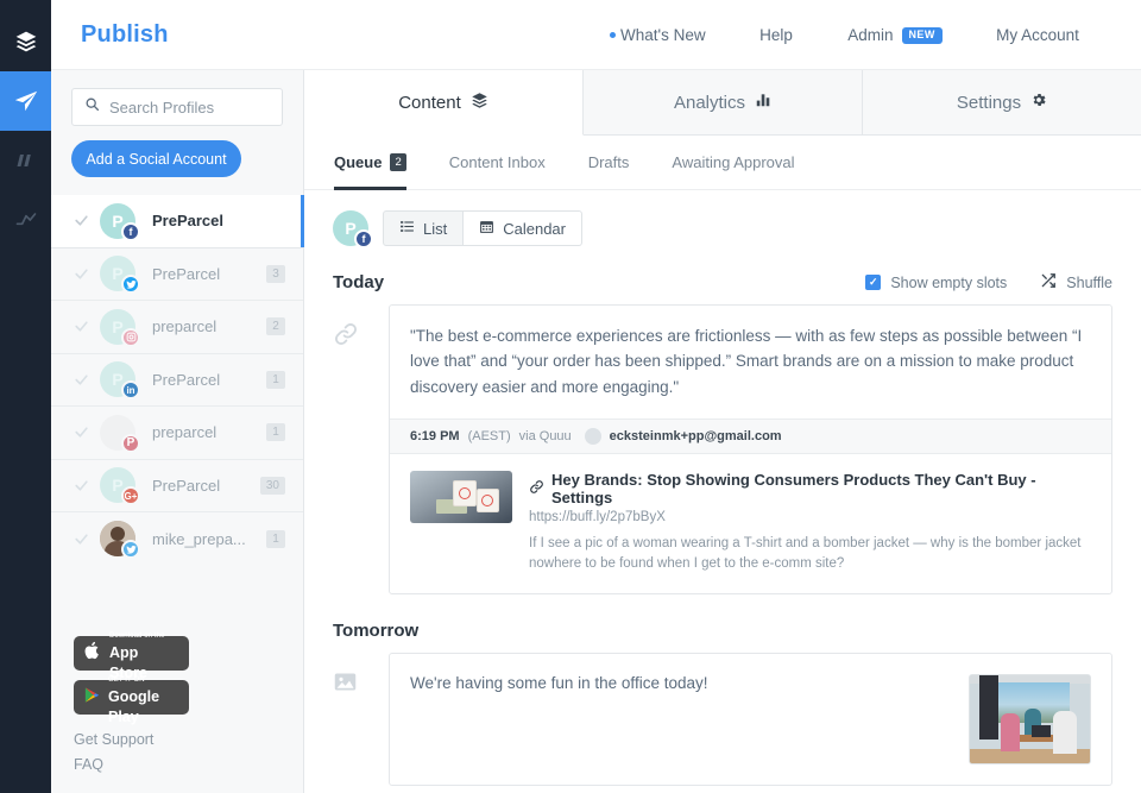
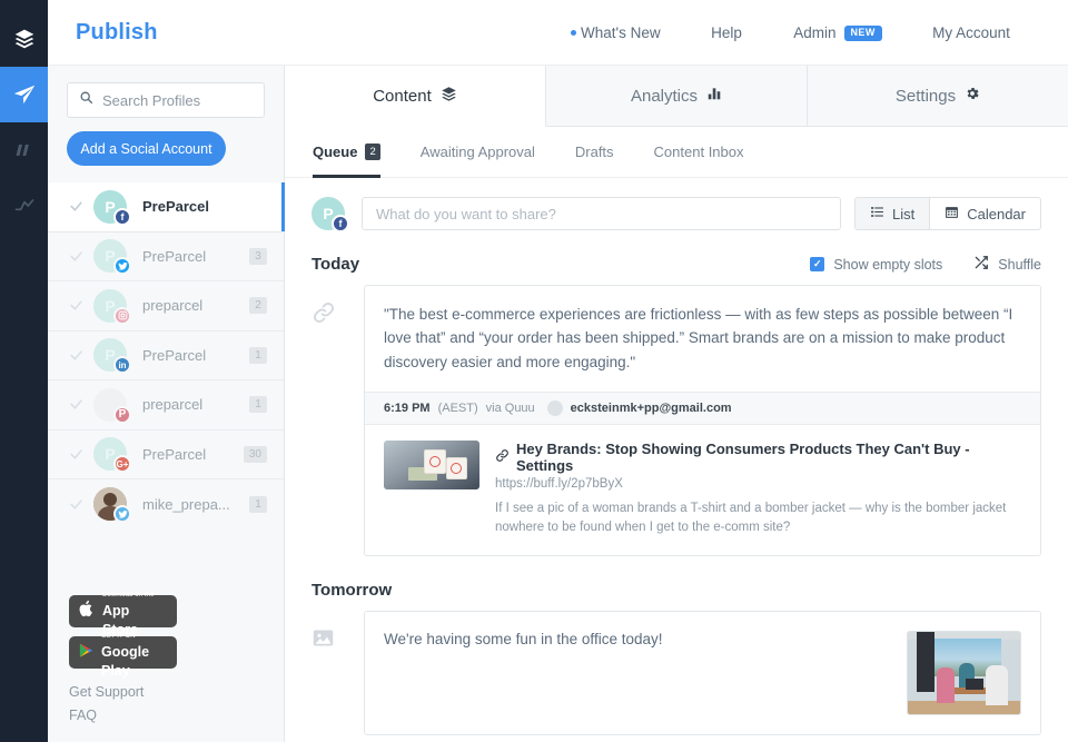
  Publish
  What's New
  Help
  Admin
  NEW
  My Account
  Search Profiles
  Add a Social Account
  P
  f
  PreParcel
  P
  PreParcel
  3
  P
  preparcel
  2
  P
  in
  PreParcel
  1
  P
  preparcel
  1
  P
  G+
  PreParcel
  30
  mike_prepa...
  1
  App Store
  Google Play
  Get Support
  FAQ
  Content
  Analytics
  Settings
  Queue
  2
- Content Inbox
+ Awaiting Approval
  Drafts
- Awaiting Approval
+ Content Inbox
  P
  f
+ What do you want to share?
  List
  Calendar
  Today
  ✓
  Show empty slots
  Shuffle
  "The best e-commerce experiences are frictionless — with as few steps as possible between “I love that” and “your order has been shipped.” Smart brands are on a mission to make product discovery easier and more engaging."
  6:19 PM
  (AEST)
  via Quuu
  ecksteinmk+pp@gmail.com
  Hey Brands: Stop Showing Consumers Products They Can't Buy - Settings
  https://buff.ly/2p7bByX
- If I see a pic of a woman wearing a T-shirt and a bomber jacket — why is the bomber jacket nowhere to be found when I get to the e-comm site?
+ If I see a pic of a woman brands a T-shirt and a bomber jacket — why is the bomber jacket nowhere to be found when I get to the e-comm site?
  Tomorrow
  We're having some fun in the office today!
